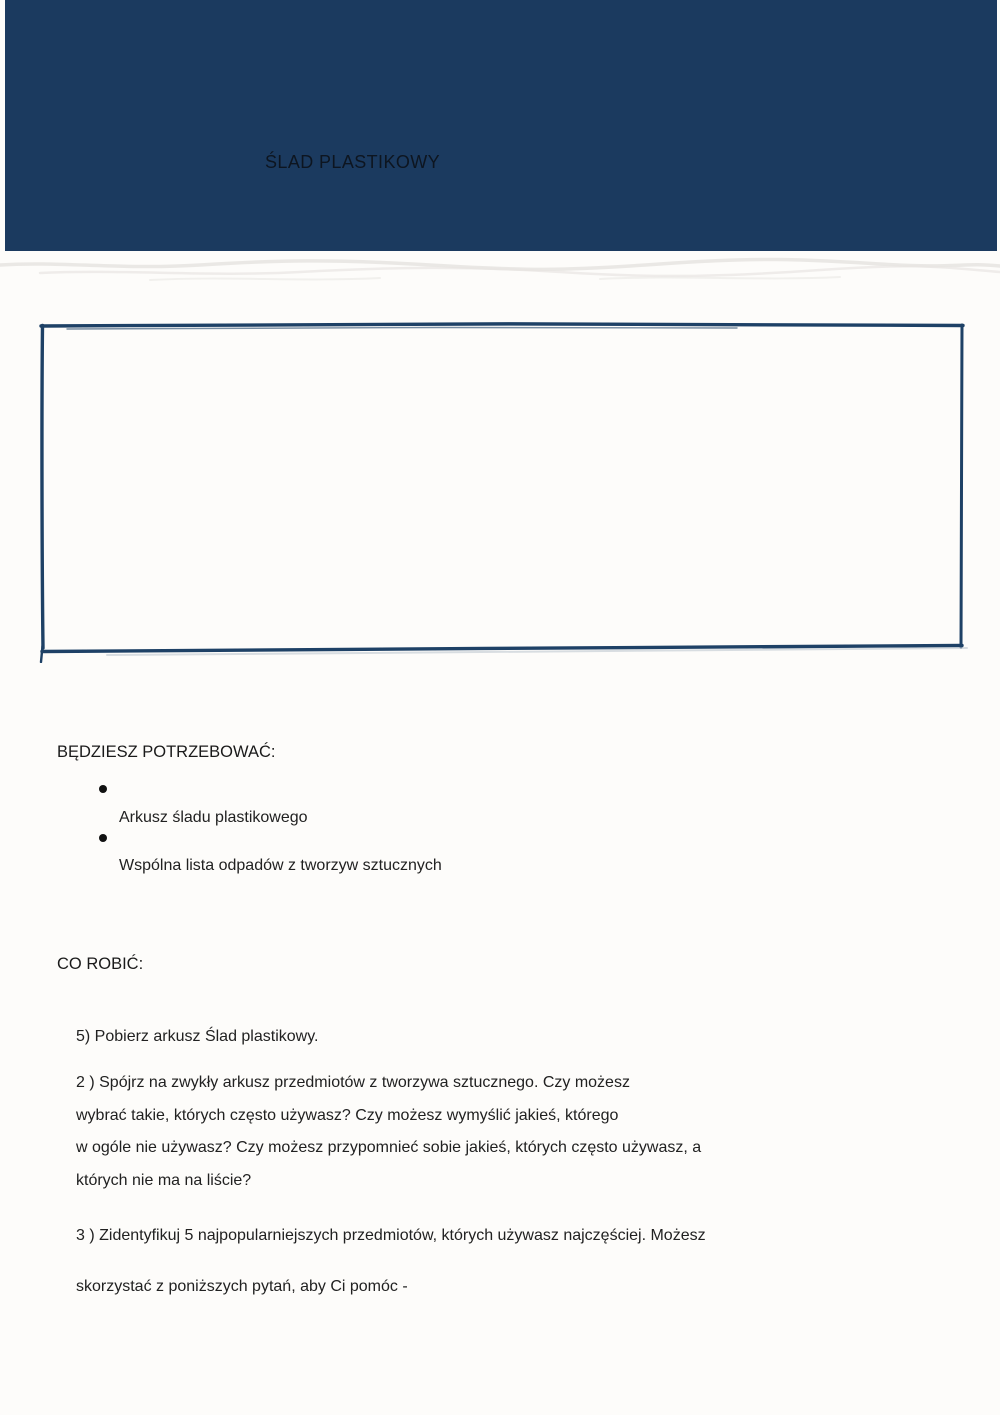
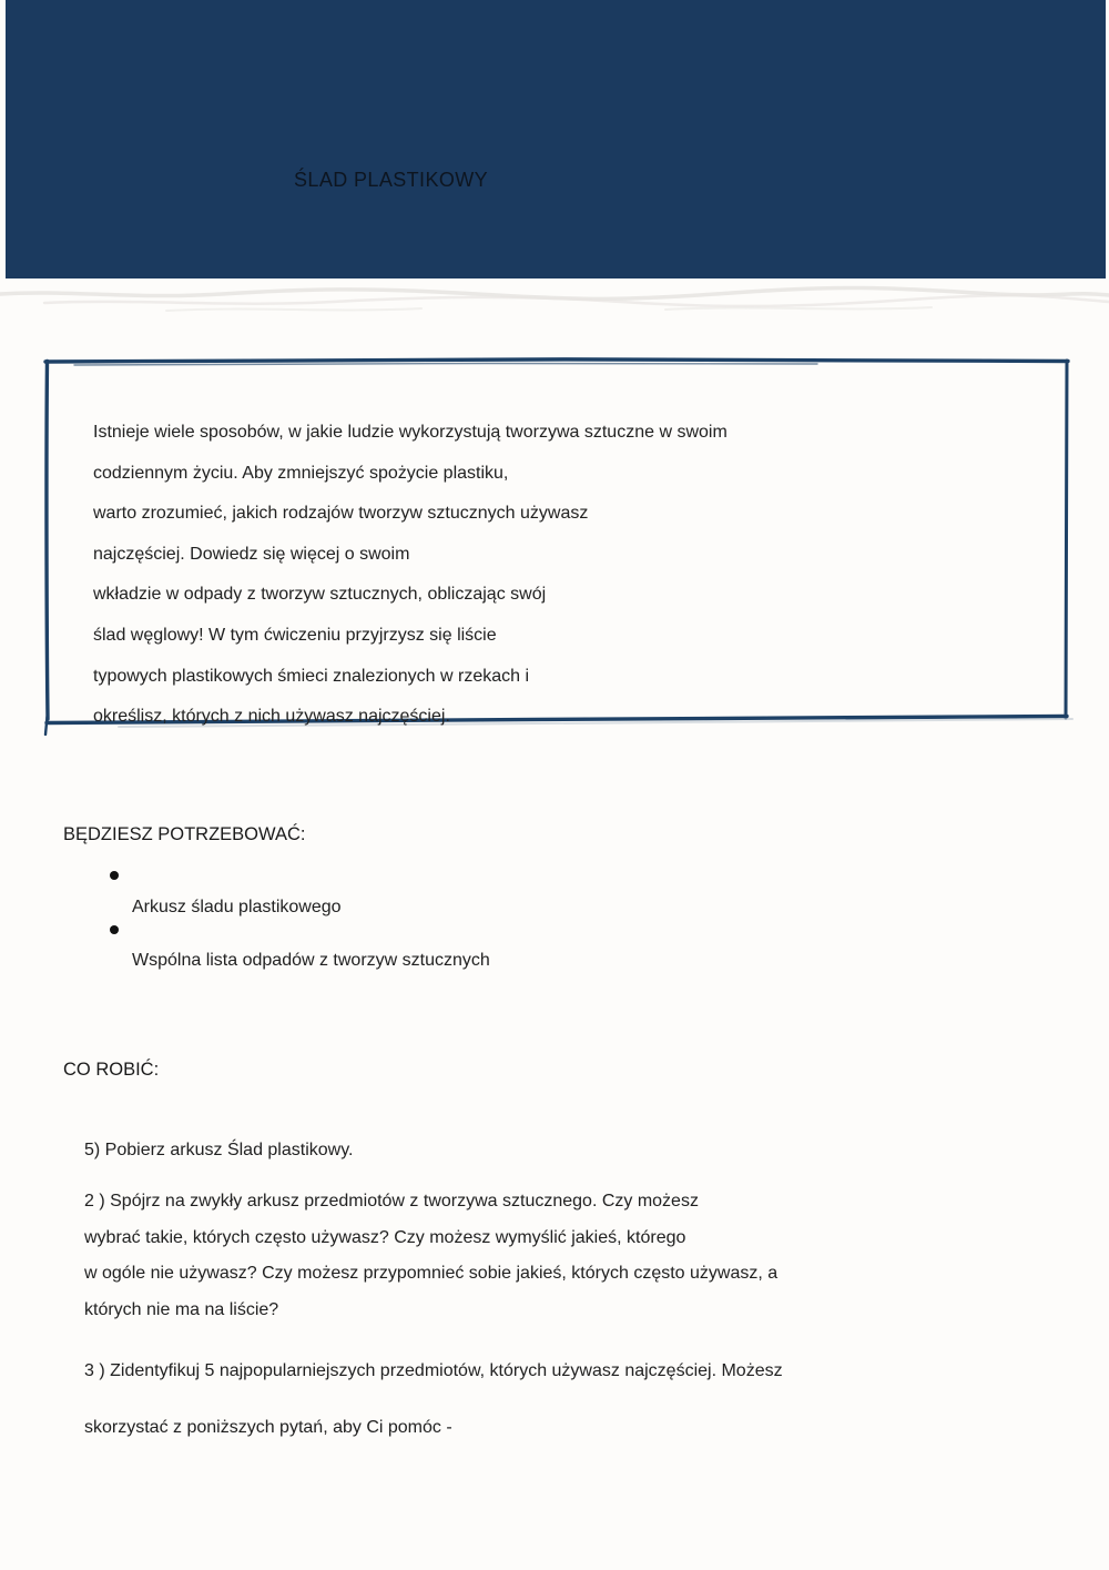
  ŚLAD PLASTIKOWY
+ Istnieje wiele sposobów, w jakie ludzie wykorzystują tworzywa sztuczne w swoim
+ codziennym życiu. Aby zmniejszyć spożycie plastiku,
+ warto zrozumieć, jakich rodzajów tworzyw sztucznych używasz
+ najczęściej. Dowiedz się więcej o swoim
+ wkładzie w odpady z tworzyw sztucznych, obliczając swój
+ ślad węglowy! W tym ćwiczeniu przyjrzysz się liście
+ typowych plastikowych śmieci znalezionych w rzekach i
+ określisz, których z nich używasz najczęściej.
  BĘDZIESZ POTRZEBOWAĆ:
  Arkusz śladu plastikowego
  Wspólna lista odpadów z tworzyw sztucznych
  CO ROBIĆ:
  5) Pobierz arkusz Ślad plastikowy.
  2 ) Spójrz na zwykły arkusz przedmiotów z tworzywa sztucznego. Czy możesz
  wybrać takie, których często używasz? Czy możesz wymyślić jakieś, którego
  w ogóle nie używasz? Czy możesz przypomnieć sobie jakieś, których często używasz, a
  których nie ma na liście?
  3 ) Zidentyfikuj 5 najpopularniejszych przedmiotów, których używasz najczęściej. Możesz
  skorzystać z poniższych pytań, aby Ci pomóc -
